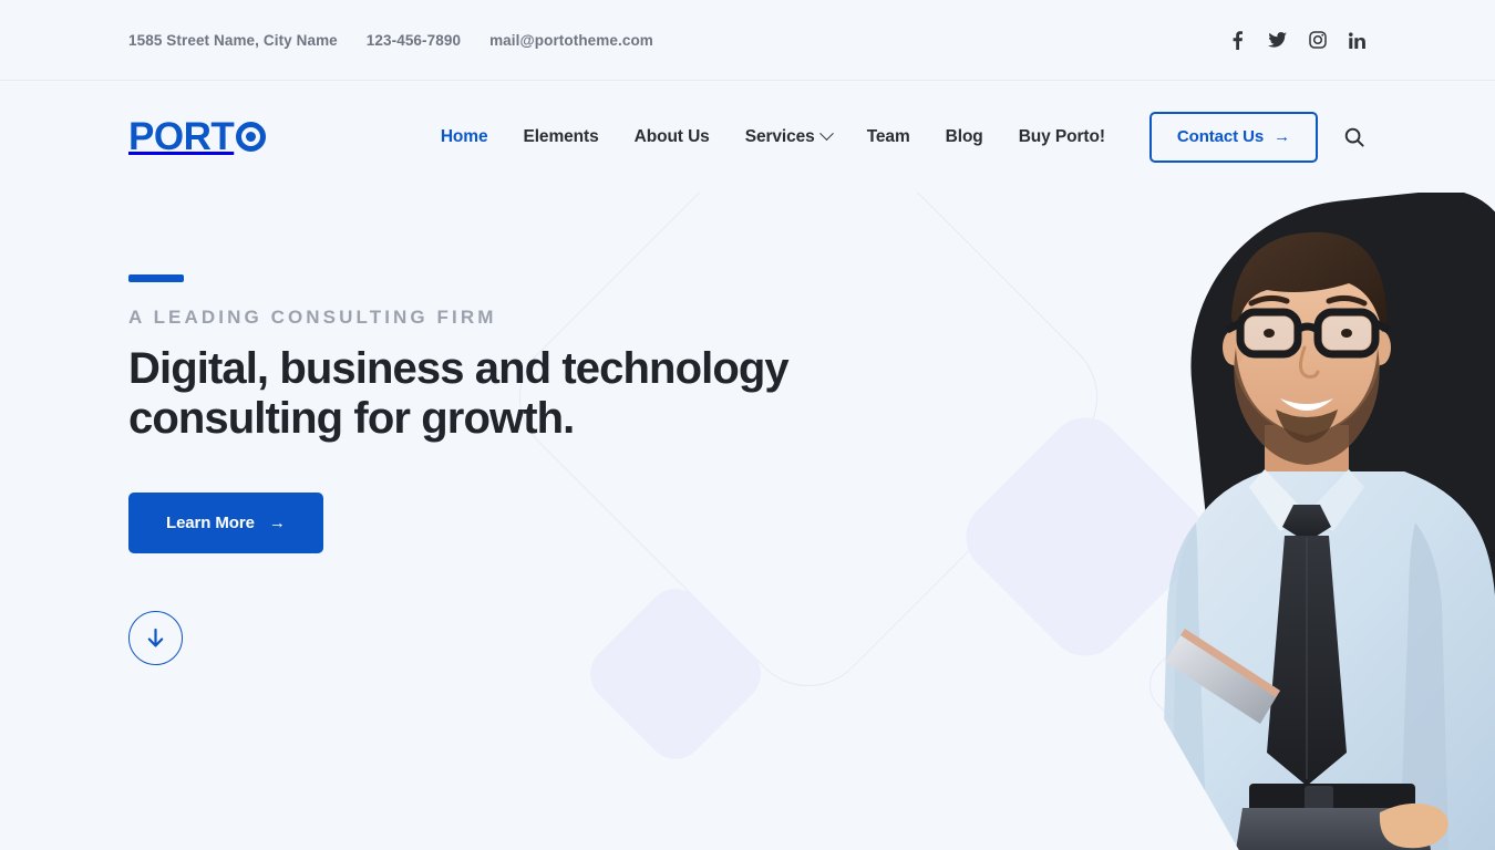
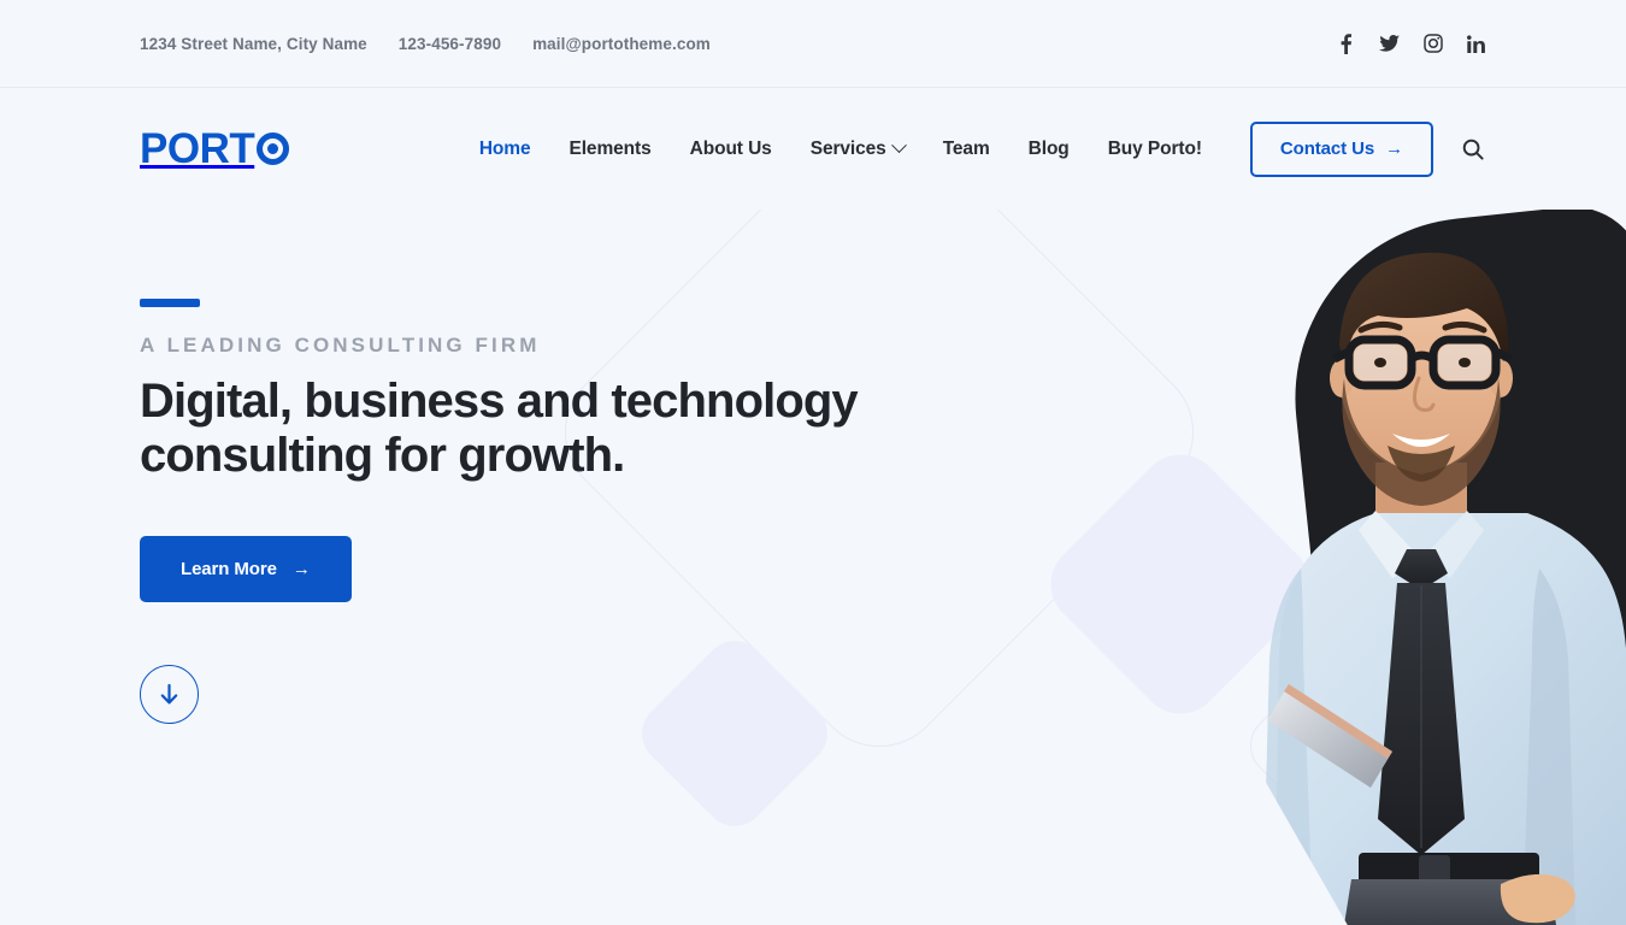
- 1585 Street Name, City Name
+ 1234 Street Name, City Name
  123-456-7890
  mail@portotheme.com
  PORT
  Home
  Elements
  About Us
  Services
  Team
  Blog
  Buy Porto!
  Contact Us
  →
  A LEADING CONSULTING FIRM
  Digital, business and technology
  consulting for growth.
  Learn More
  →
